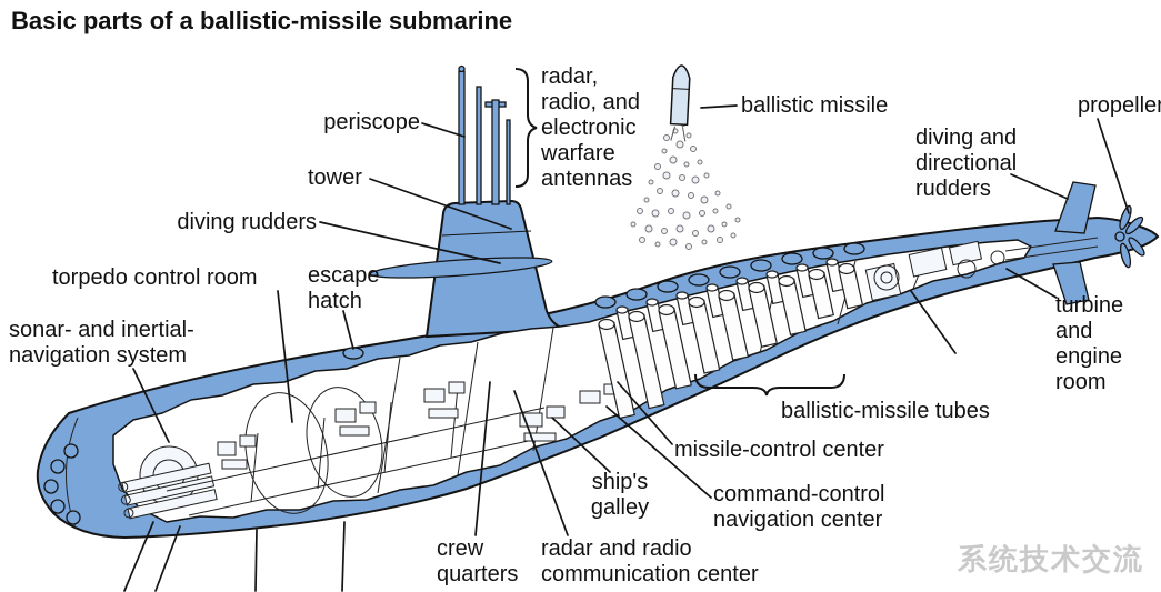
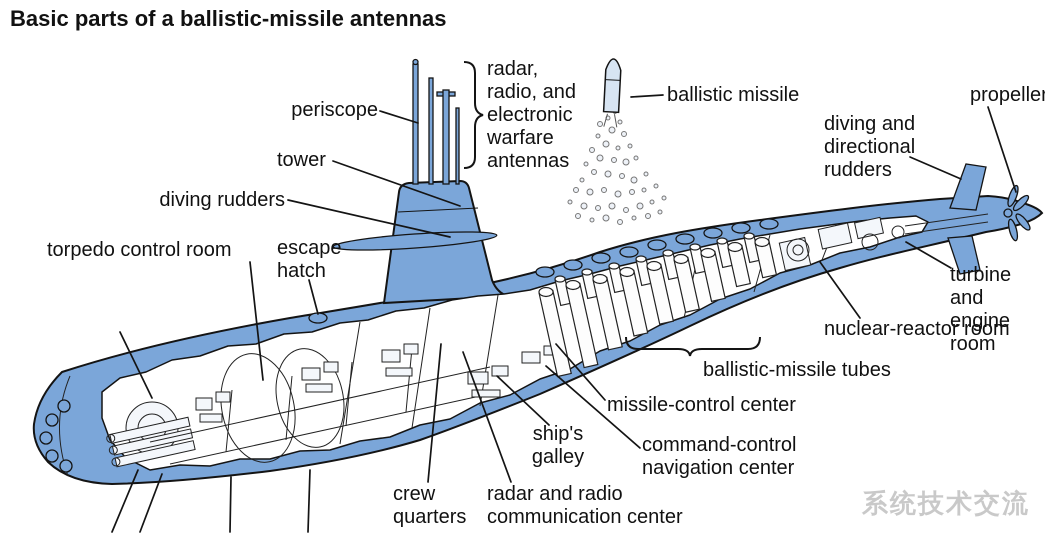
- Basic parts of a ballistic-missile submarine
+ Basic parts of a ballistic-missile antennas
  periscope
  tower
  diving rudders
  torpedo control room
  escape
  hatch
- sonar- and inertial-
- navigation system
  radar,
  radio, and
  electronic
  warfare
  antennas
  ballistic missile
  propeller
  diving and
  directional
  rudders
  turbine and
  engine room
+ nuclear-reactor room
  ballistic-missile tubes
  missile-control center
  command-control
  navigation center
  ship's
  galley
  radar and radio
  communication center
  crew
  quarters
  系统技术交流
